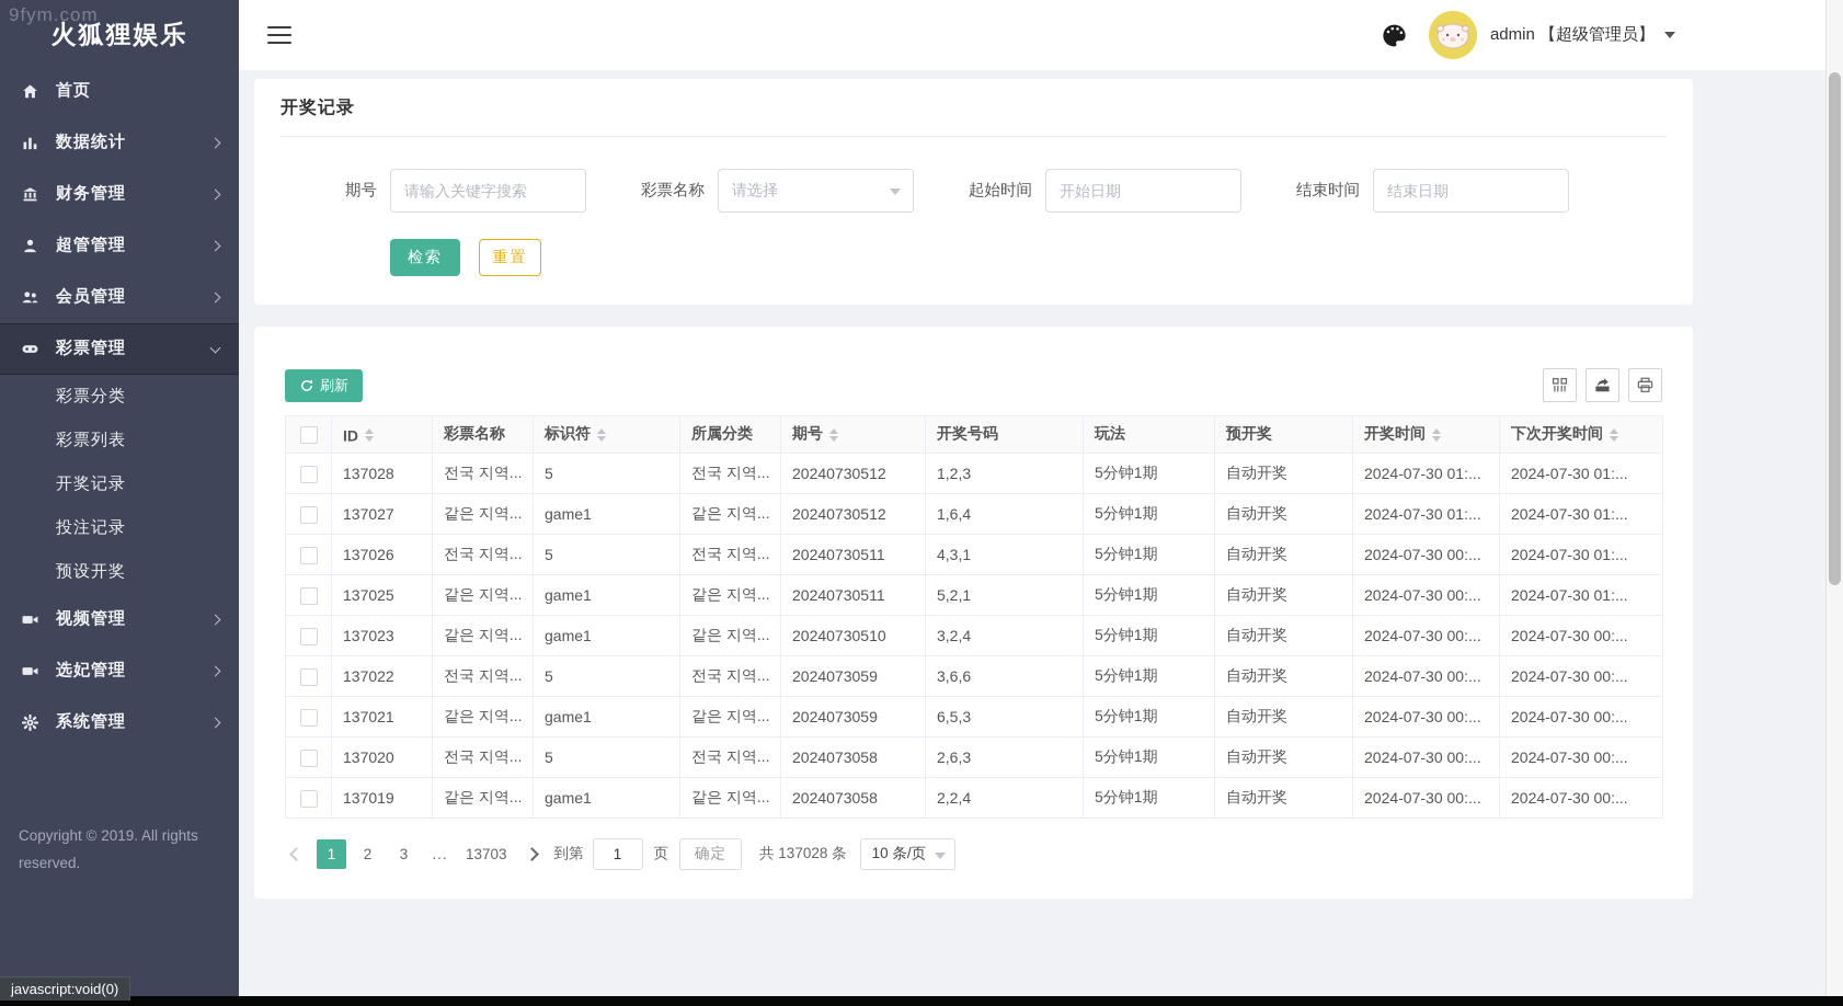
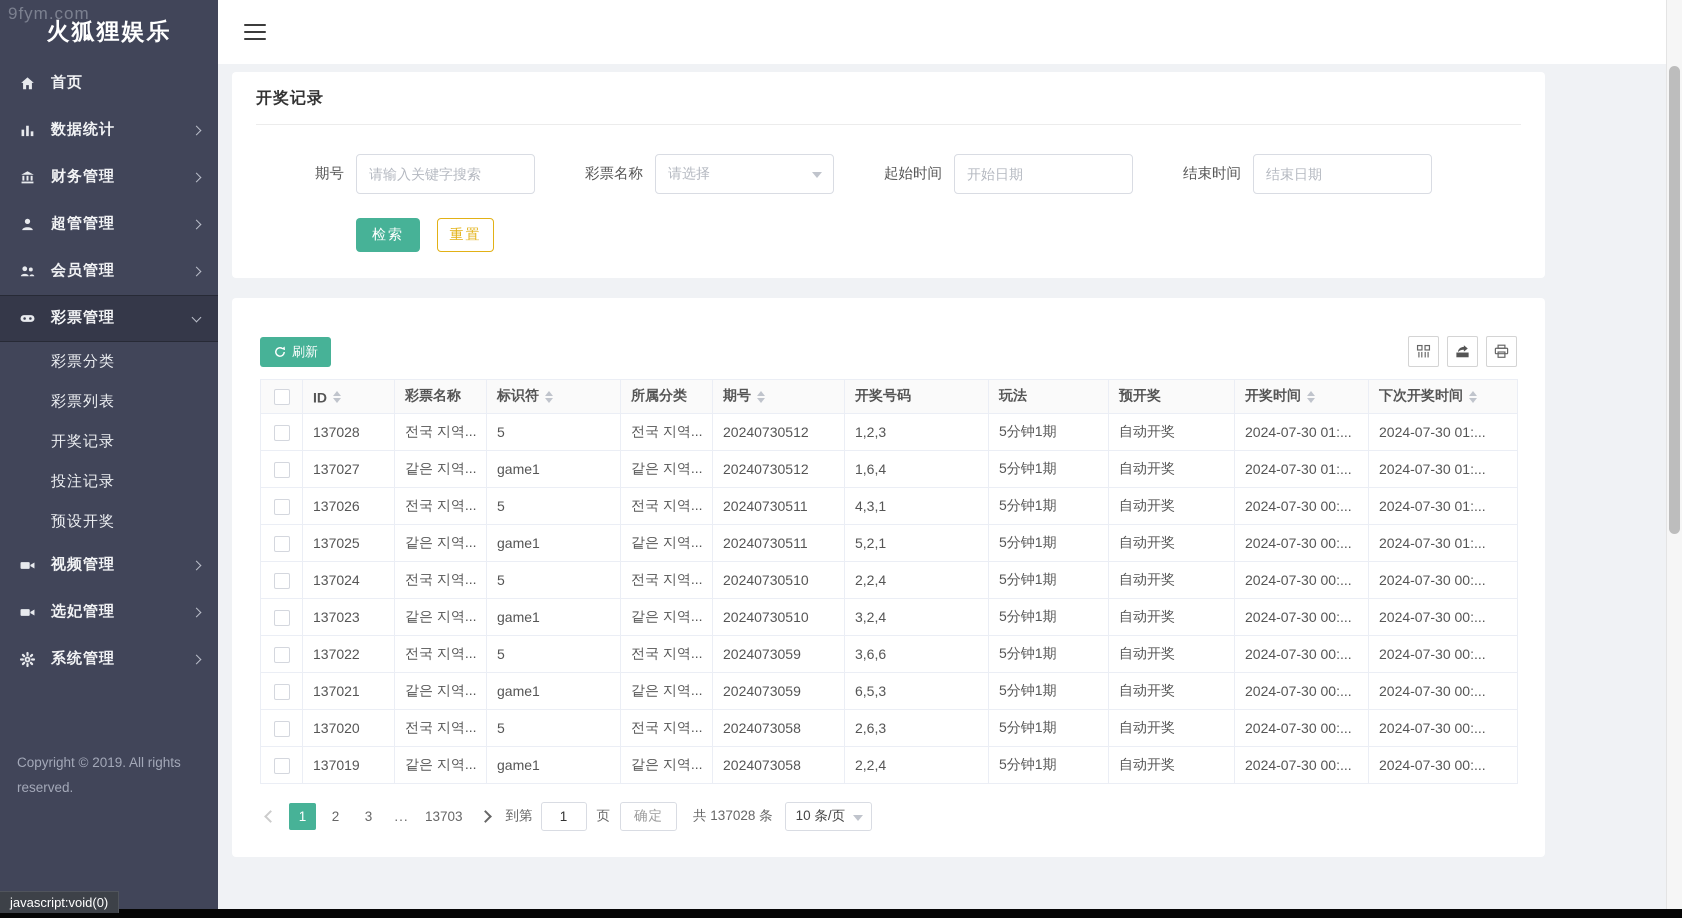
  9fym.com
  火狐狸娱乐
  首页
  数据统计
  财务管理
  超管管理
  会员管理
  彩票管理
  彩票分类
  彩票列表
  开奖记录
  投注记录
  预设开奖
  视频管理
  选妃管理
  系统管理
  Copyright © 2019. All rights reserved.
- admin 【超级管理员】
  开奖记录
  期号
  请输入关键字搜索
  彩票名称
  请选择
  起始时间
  开始日期
  结束时间
  结束日期
  检索
  重置
  刷新
  	ID	彩票名称	标识符	所属分类	期号	开奖号码	玩法	预开奖	开奖时间	下次开奖时间
  	137028	전국 지역...	5	전국 지역...	20240730512	1,2,3	5分钟1期	自动开奖	2024-07-30 01:...	2024-07-30 01:...
  	137027	같은 지역...	game1	같은 지역...	20240730512	1,6,4	5分钟1期	自动开奖	2024-07-30 01:...	2024-07-30 01:...
  	137026	전국 지역...	5	전국 지역...	20240730511	4,3,1	5分钟1期	自动开奖	2024-07-30 00:...	2024-07-30 01:...
  	137025	같은 지역...	game1	같은 지역...	20240730511	5,2,1	5分钟1期	自动开奖	2024-07-30 00:...	2024-07-30 01:...
+ 	137024	전국 지역...	5	전국 지역...	20240730510	2,2,4	5分钟1期	自动开奖	2024-07-30 00:...	2024-07-30 00:...
  	137023	같은 지역...	game1	같은 지역...	20240730510	3,2,4	5分钟1期	自动开奖	2024-07-30 00:...	2024-07-30 00:...
  	137022	전국 지역...	5	전국 지역...	2024073059	3,6,6	5分钟1期	自动开奖	2024-07-30 00:...	2024-07-30 00:...
  	137021	같은 지역...	game1	같은 지역...	2024073059	6,5,3	5分钟1期	自动开奖	2024-07-30 00:...	2024-07-30 00:...
  	137020	전국 지역...	5	전국 지역...	2024073058	2,6,3	5分钟1期	自动开奖	2024-07-30 00:...	2024-07-30 00:...
  	137019	같은 지역...	game1	같은 지역...	2024073058	2,2,4	5分钟1期	自动开奖	2024-07-30 00:...	2024-07-30 00:...
  1
  2
  3
  ...
  13703
  到第
  1
  页
  确定
  共 137028 条
  10 条/页
  javascript:void(0)
